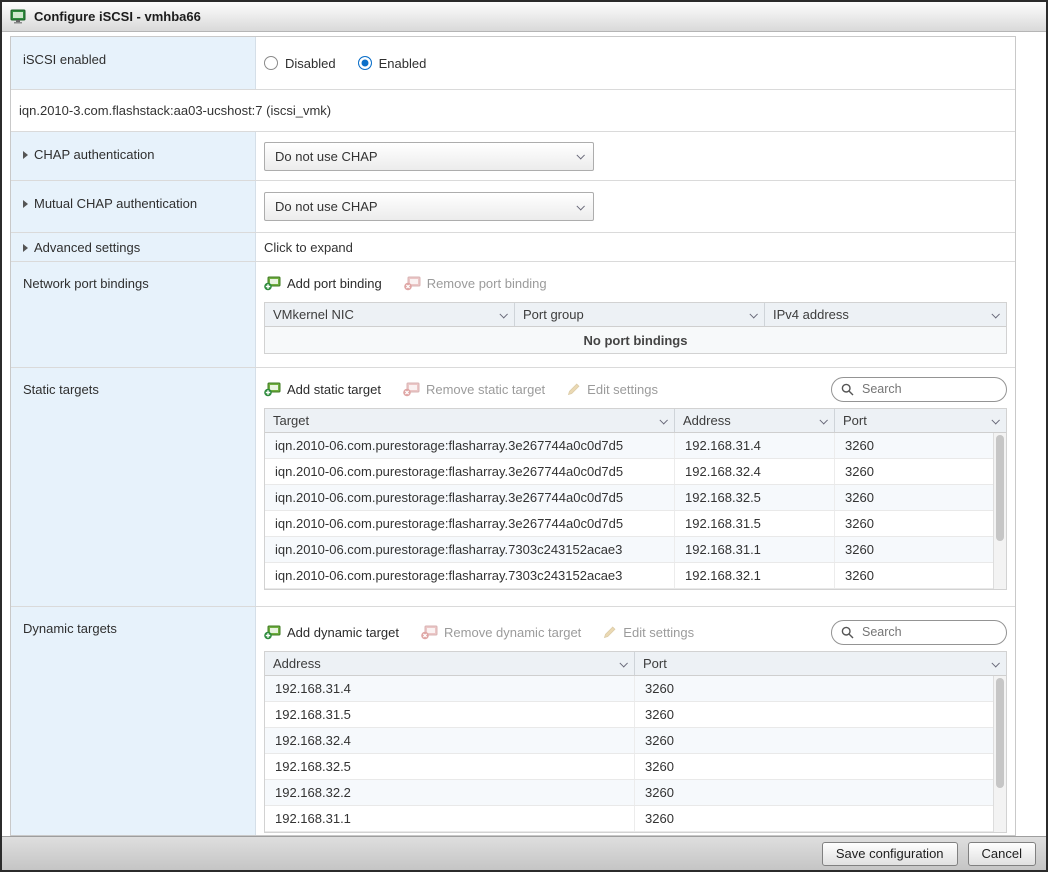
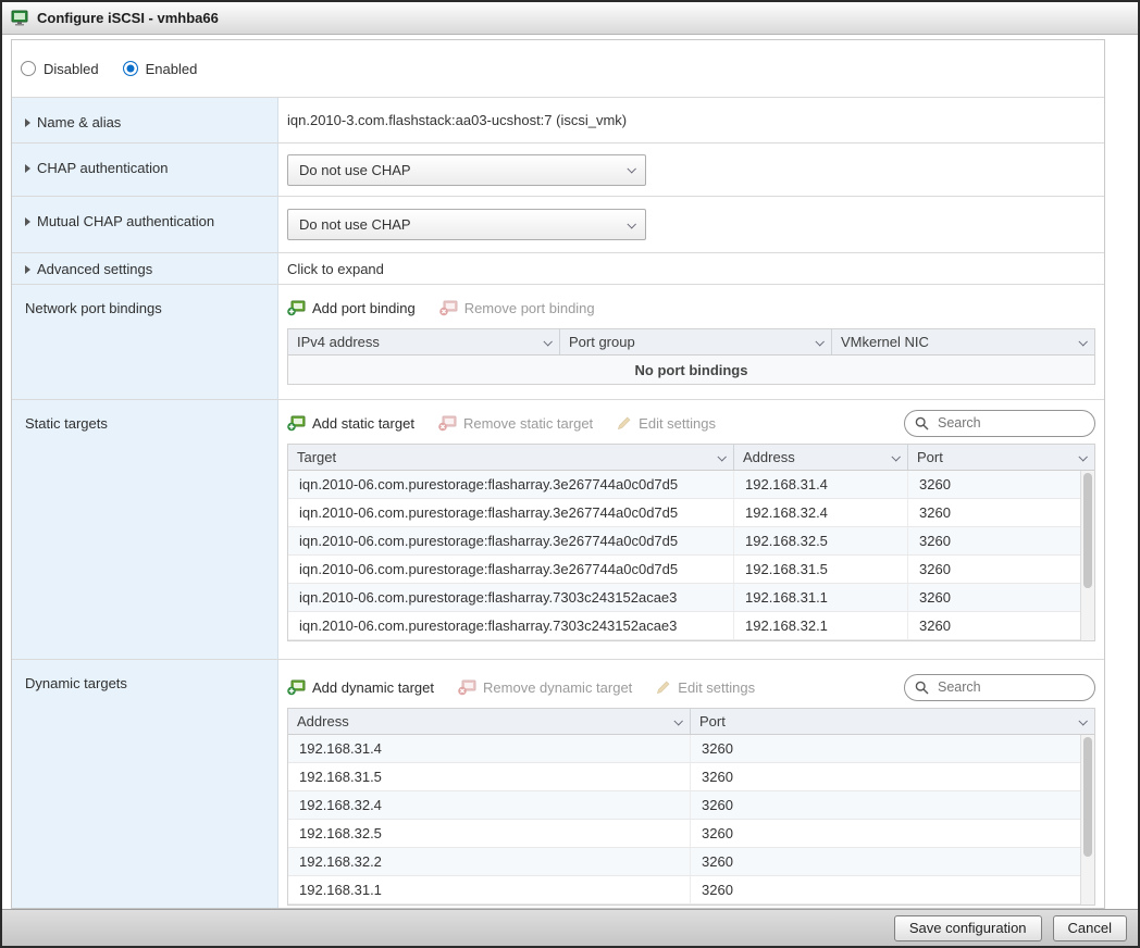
  Configure iSCSI - vmhba66
- iSCSI enabled
  Disabled
  Enabled
+ Name & alias
  iqn.2010-3.com.flashstack:aa03-ucshost:7 (iscsi_vmk)
  CHAP authentication
  Do not use CHAP
  Mutual CHAP authentication
  Do not use CHAP
  Advanced settings
  Click to expand
  Network port bindings
  Add port binding
  Remove port binding
- VMkernel NIC
+ IPv4 address
  Port group
- IPv4 address
+ VMkernel NIC
  No port bindings
  Static targets
  Add static target
  Remove static target
  Edit settings
  Search
  Target
  Address
  Port
  iqn.2010-06.com.purestorage:flasharray.3e267744a0c0d7d5
  192.168.31.4
  3260
  iqn.2010-06.com.purestorage:flasharray.3e267744a0c0d7d5
  192.168.32.4
  3260
  iqn.2010-06.com.purestorage:flasharray.3e267744a0c0d7d5
  192.168.32.5
  3260
  iqn.2010-06.com.purestorage:flasharray.3e267744a0c0d7d5
  192.168.31.5
  3260
  iqn.2010-06.com.purestorage:flasharray.7303c243152acae3
  192.168.31.1
  3260
  iqn.2010-06.com.purestorage:flasharray.7303c243152acae3
  192.168.32.1
  3260
  Dynamic targets
  Add dynamic target
  Remove dynamic target
  Edit settings
  Search
  Address
  Port
  192.168.31.4
  3260
  192.168.31.5
  3260
  192.168.32.4
  3260
  192.168.32.5
  3260
  192.168.32.2
  3260
  192.168.31.1
  3260
  Save configuration
  Cancel
